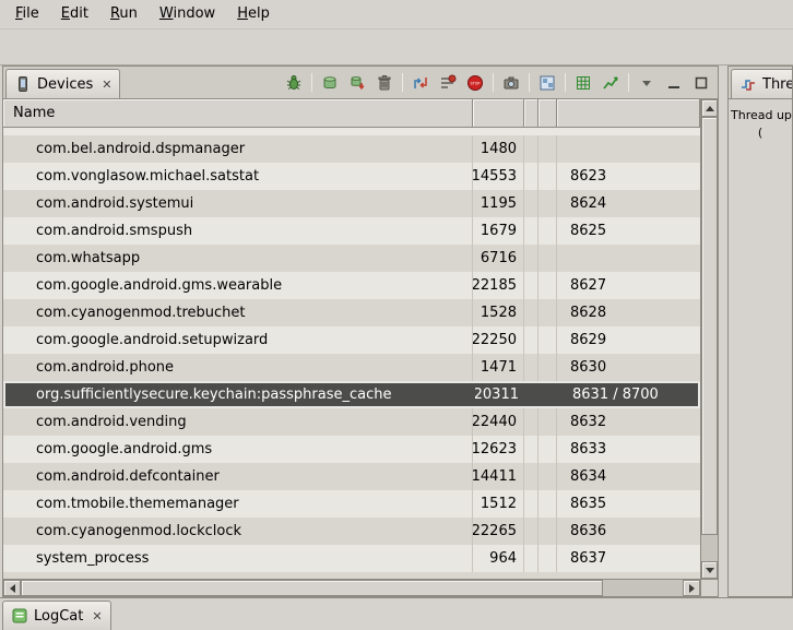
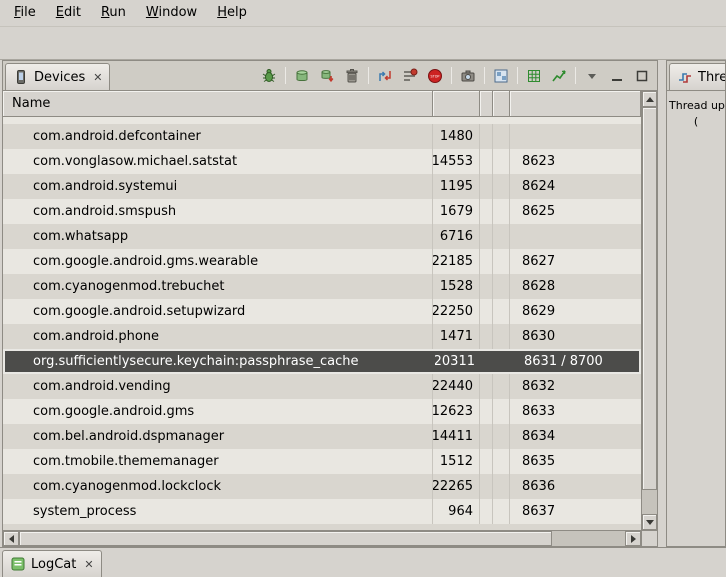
  File Edit Run Window Help
  Devices
  ✕
  Name
- com.bel.android.dspmanager
+ com.android.defcontainer
  1480
  com.vonglasow.michael.satstat
  14553
  8623
  com.android.systemui
  1195
  8624
  com.android.smspush
  1679
  8625
  com.whatsapp
  6716
  com.google.android.gms.wearable
  22185
  8627
  com.cyanogenmod.trebuchet
  1528
  8628
  com.google.android.setupwizard
  22250
  8629
  com.android.phone
  1471
  8630
  org.sufficientlysecure.keychain:passphrase_cache
  20311
  8631 / 8700
  com.android.vending
  22440
  8632
  com.google.android.gms
  12623
  8633
- com.android.defcontainer
+ com.bel.android.dspmanager
  14411
  8634
  com.tmobile.thememanager
  1512
  8635
  com.cyanogenmod.lockclock
  22265
  8636
  system_process
  964
  8637
  Thread up
  (
  LogCat
  ✕
